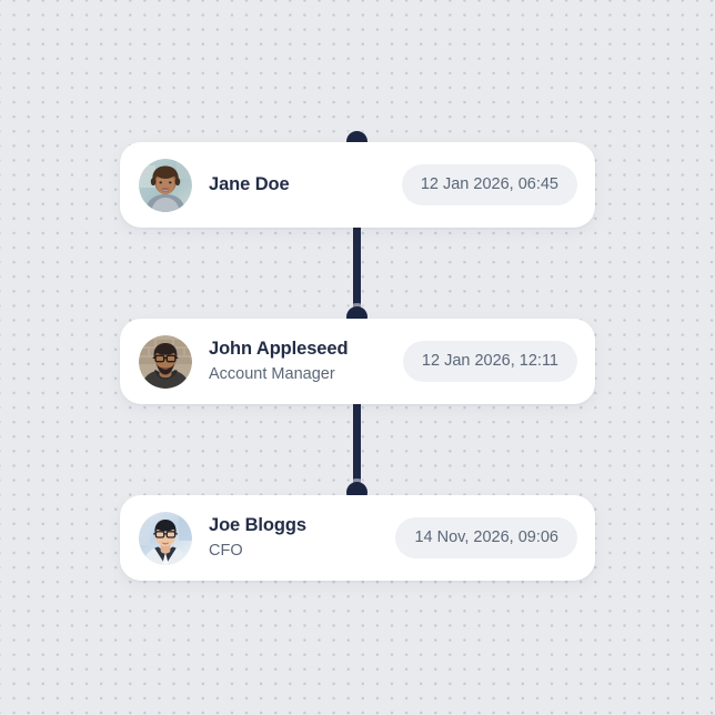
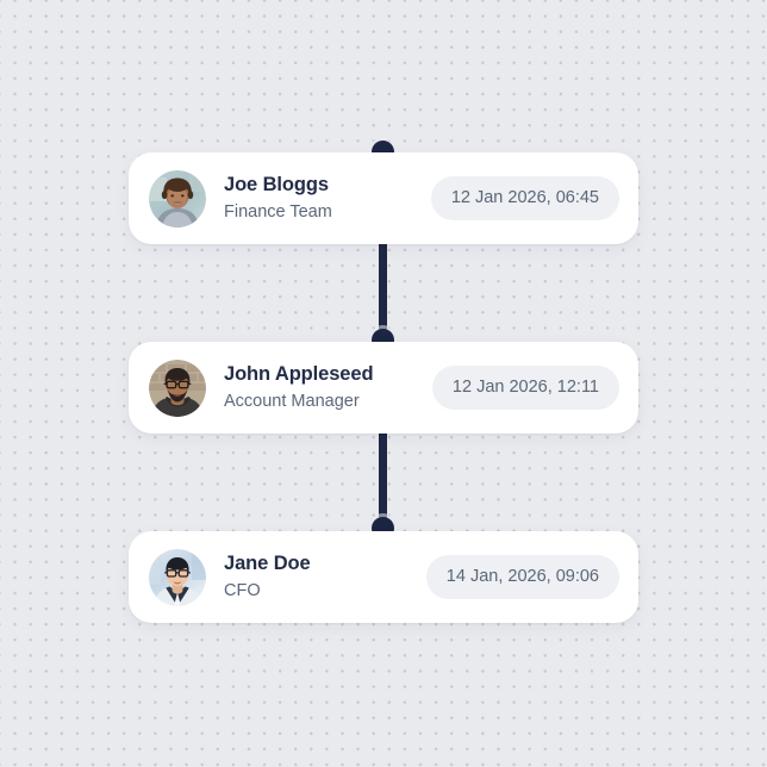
- Jane Doe
+ Joe Bloggs
+ Finance Team
  12 Jan 2026, 06:45
  John Appleseed
  Account Manager
  12 Jan 2026, 12:11
- Joe Bloggs
+ Jane Doe
  CFO
- 14 Nov, 2026, 09:06
+ 14 Jan, 2026, 09:06
